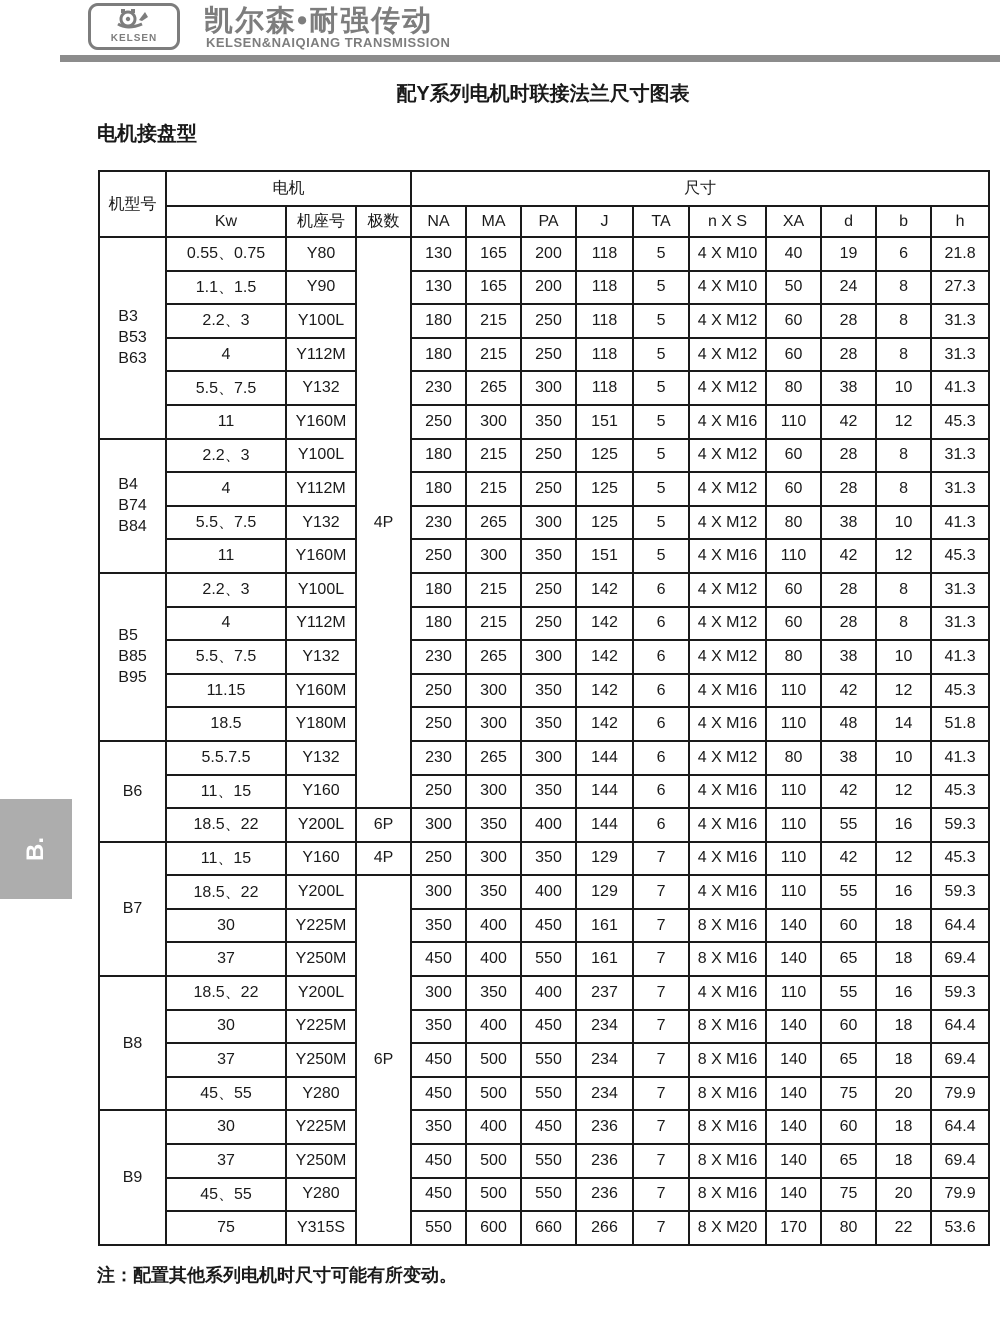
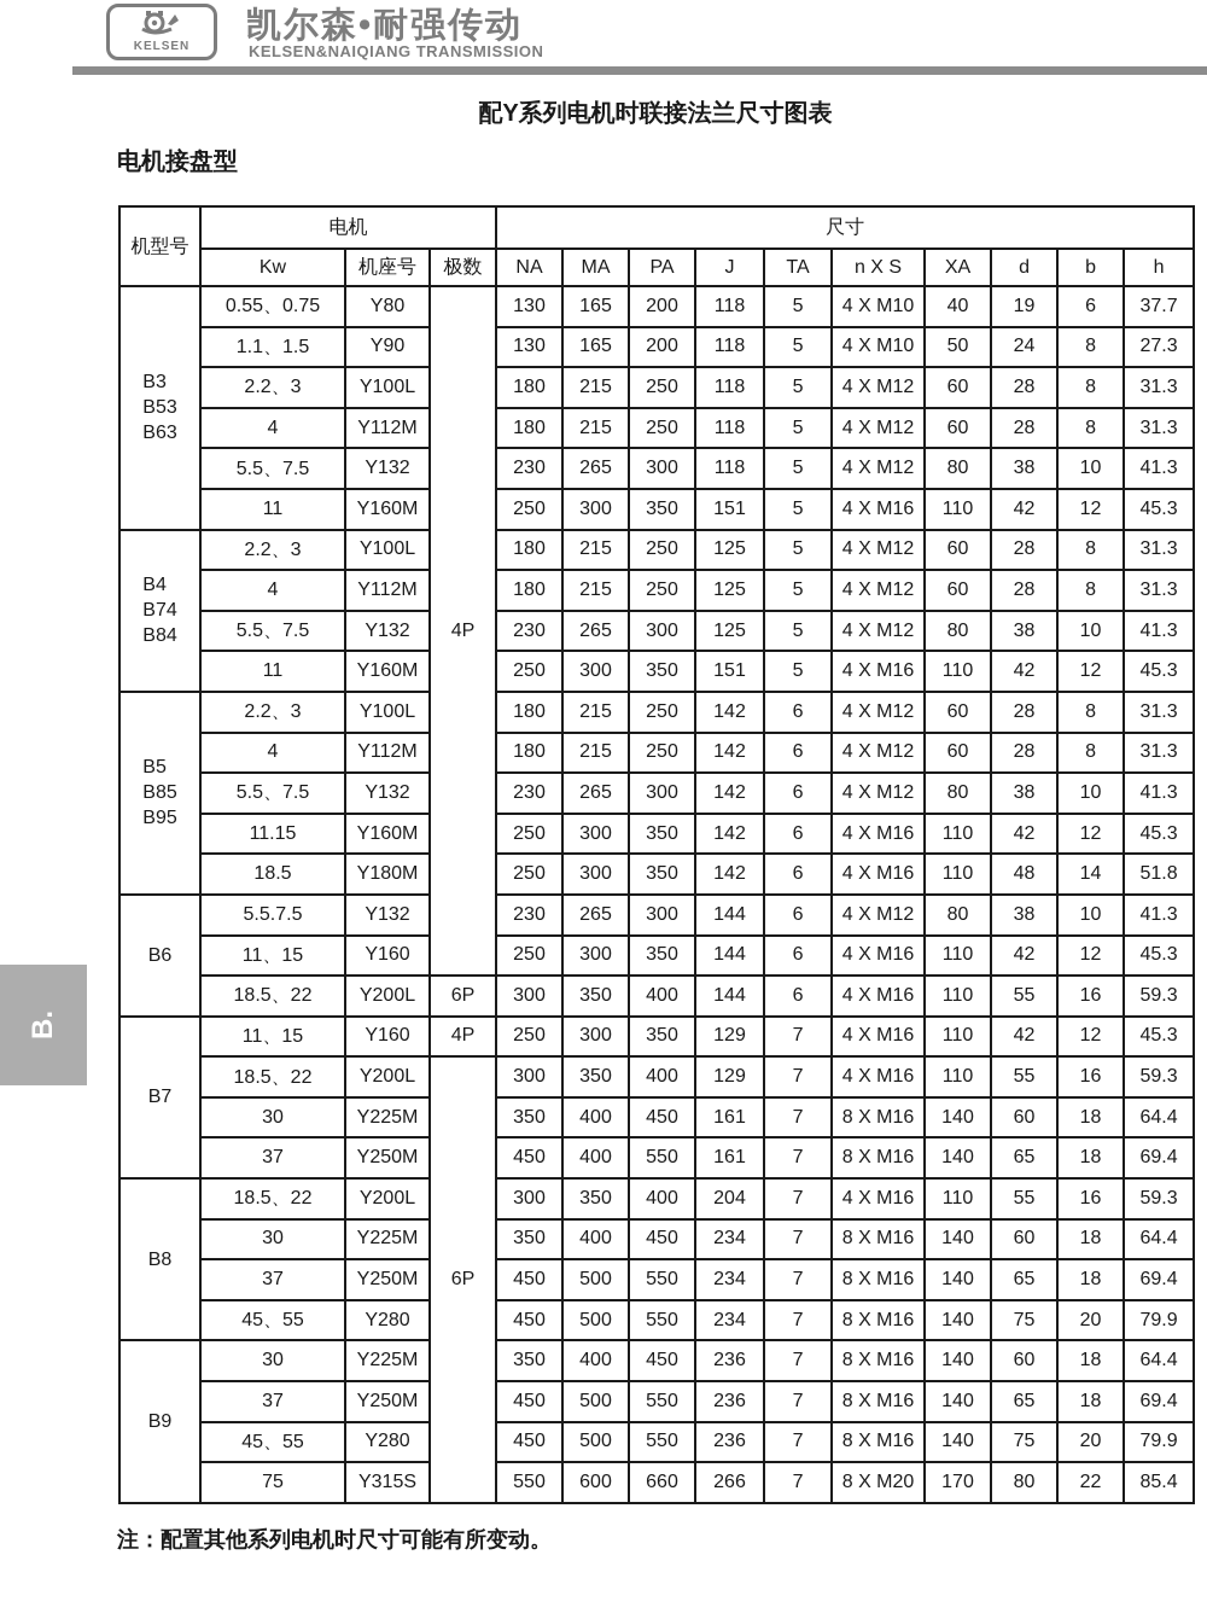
  KELSEN
  凯尔森•耐强传动
  KELSEN&NAIQIANG TRANSMISSION
  配Y系列电机时联接法兰尺寸图表
  电机接盘型
  机型号	电机	尺寸
  Kw	机座号	极数	NA	MA	PA	J	TA	n X S	XA	d	b	h
- B3 B53 B63	0.55、0.75	Y80	4P	130	165	200	118	5	4 X M10	40	19	6	21.8
+ B3 B53 B63	0.55、0.75	Y80	4P	130	165	200	118	5	4 X M10	40	19	6	37.7
  1.1、1.5	Y90	130	165	200	118	5	4 X M10	50	24	8	27.3
  2.2、3	Y100L	180	215	250	118	5	4 X M12	60	28	8	31.3
  4	Y112M	180	215	250	118	5	4 X M12	60	28	8	31.3
  5.5、7.5	Y132	230	265	300	118	5	4 X M12	80	38	10	41.3
  11	Y160M	250	300	350	151	5	4 X M16	110	42	12	45.3
  B4 B74 B84	2.2、3	Y100L	180	215	250	125	5	4 X M12	60	28	8	31.3
  4	Y112M	180	215	250	125	5	4 X M12	60	28	8	31.3
  5.5、7.5	Y132	230	265	300	125	5	4 X M12	80	38	10	41.3
  11	Y160M	250	300	350	151	5	4 X M16	110	42	12	45.3
  B5 B85 B95	2.2、3	Y100L	180	215	250	142	6	4 X M12	60	28	8	31.3
  4	Y112M	180	215	250	142	6	4 X M12	60	28	8	31.3
  5.5、7.5	Y132	230	265	300	142	6	4 X M12	80	38	10	41.3
  11.15	Y160M	250	300	350	142	6	4 X M16	110	42	12	45.3
  18.5	Y180M	250	300	350	142	6	4 X M16	110	48	14	51.8
  B6	5.5.7.5	Y132	230	265	300	144	6	4 X M12	80	38	10	41.3
  11、15	Y160	250	300	350	144	6	4 X M16	110	42	12	45.3
  18.5、22	Y200L	6P	300	350	400	144	6	4 X M16	110	55	16	59.3
  B7	11、15	Y160	4P	250	300	350	129	7	4 X M16	110	42	12	45.3
  18.5、22	Y200L	6P	300	350	400	129	7	4 X M16	110	55	16	59.3
  30	Y225M	350	400	450	161	7	8 X M16	140	60	18	64.4
  37	Y250M	450	400	550	161	7	8 X M16	140	65	18	69.4
- B8	18.5、22	Y200L	300	350	400	237	7	4 X M16	110	55	16	59.3
+ B8	18.5、22	Y200L	300	350	400	204	7	4 X M16	110	55	16	59.3
  30	Y225M	350	400	450	234	7	8 X M16	140	60	18	64.4
  37	Y250M	450	500	550	234	7	8 X M16	140	65	18	69.4
  45、55	Y280	450	500	550	234	7	8 X M16	140	75	20	79.9
  B9	30	Y225M	350	400	450	236	7	8 X M16	140	60	18	64.4
  37	Y250M	450	500	550	236	7	8 X M16	140	65	18	69.4
  45、55	Y280	450	500	550	236	7	8 X M16	140	75	20	79.9
- 75	Y315S	550	600	660	266	7	8 X M20	170	80	22	53.6
+ 75	Y315S	550	600	660	266	7	8 X M20	170	80	22	85.4
  注：配置其他系列电机时尺寸可能有所变动。
